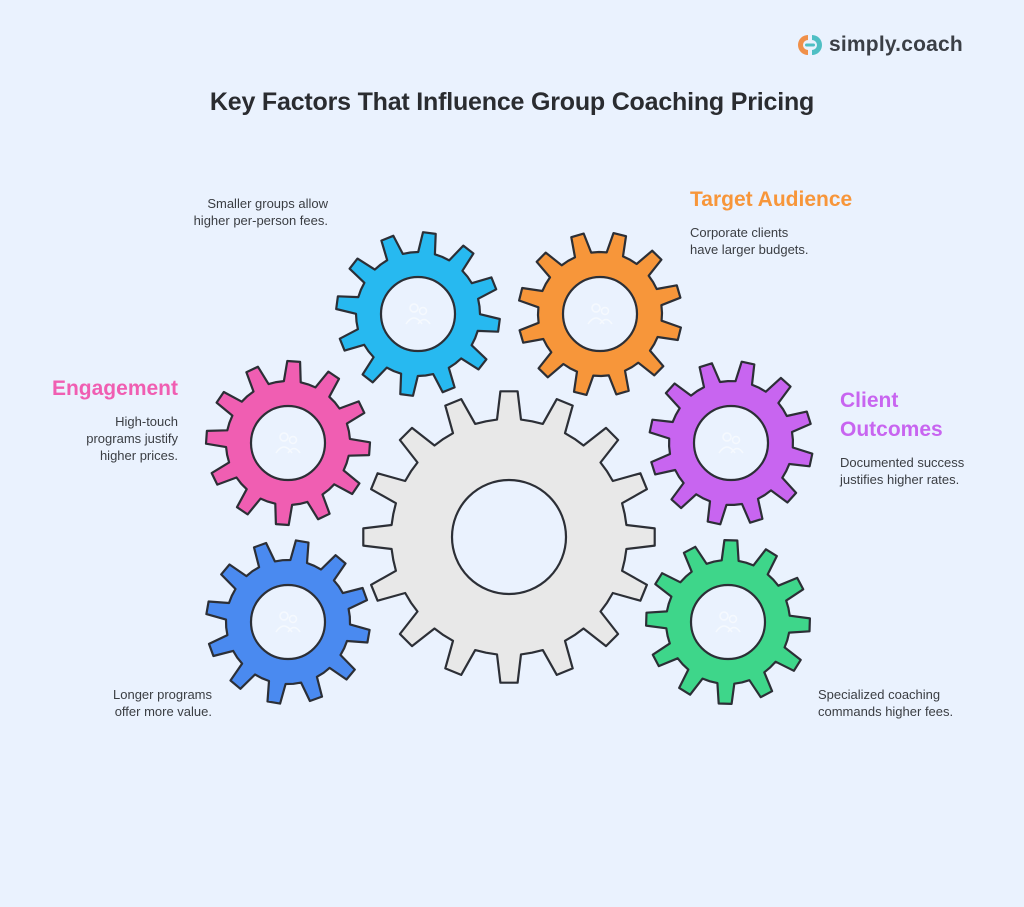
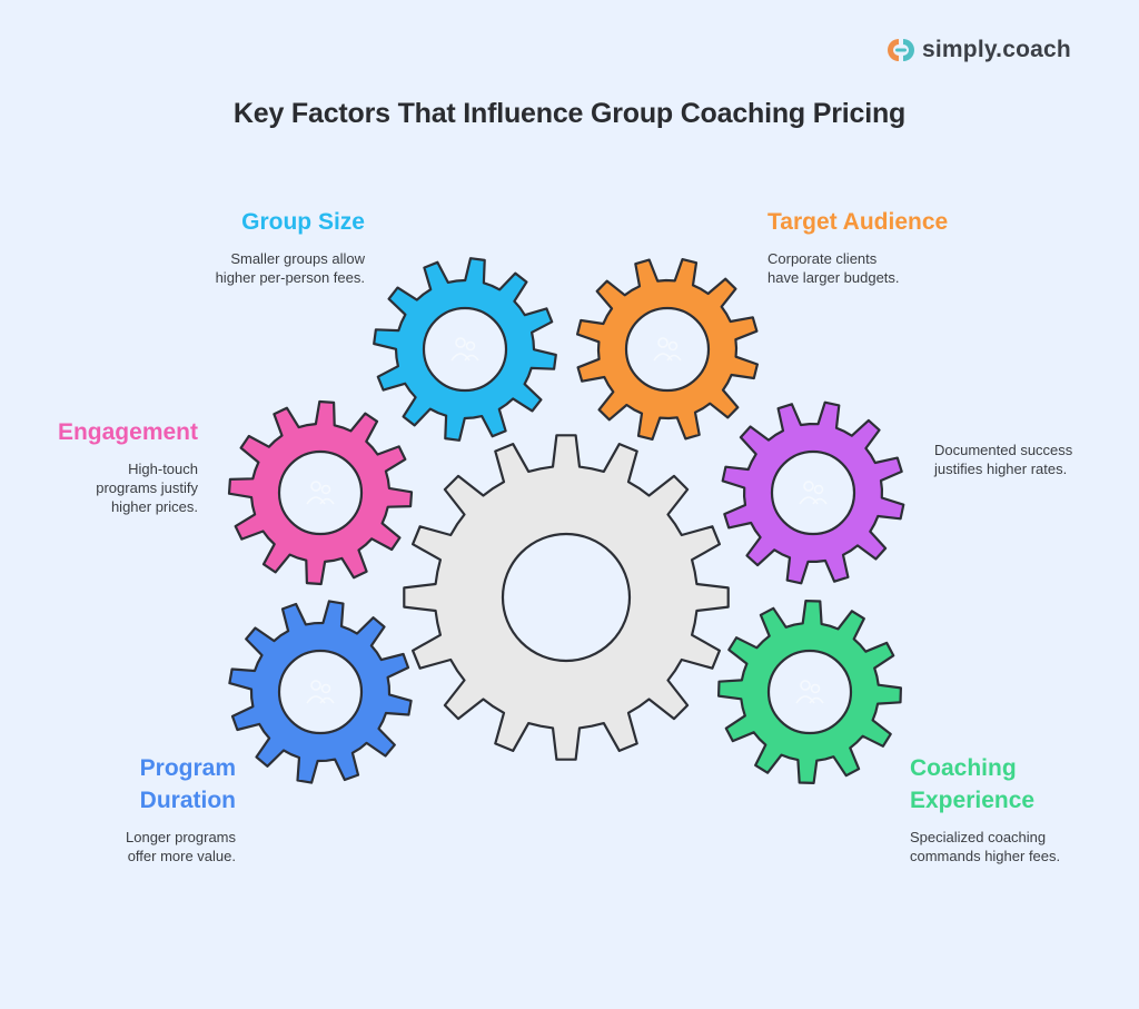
  simply.coach
  Key Factors That Influence Group Coaching Pricing
+ Group Size
  Smaller groups allow
  higher per-person fees.
  Target Audience
  Corporate clients
  have larger budgets.
  Engagement
  High-touch
  programs justify
  higher prices.
- Client
- Outcomes
  Documented success
  justifies higher rates.
+ Program
+ Duration
  Longer programs
  offer more value.
+ Coaching
+ Experience
  Specialized coaching
  commands higher fees.
